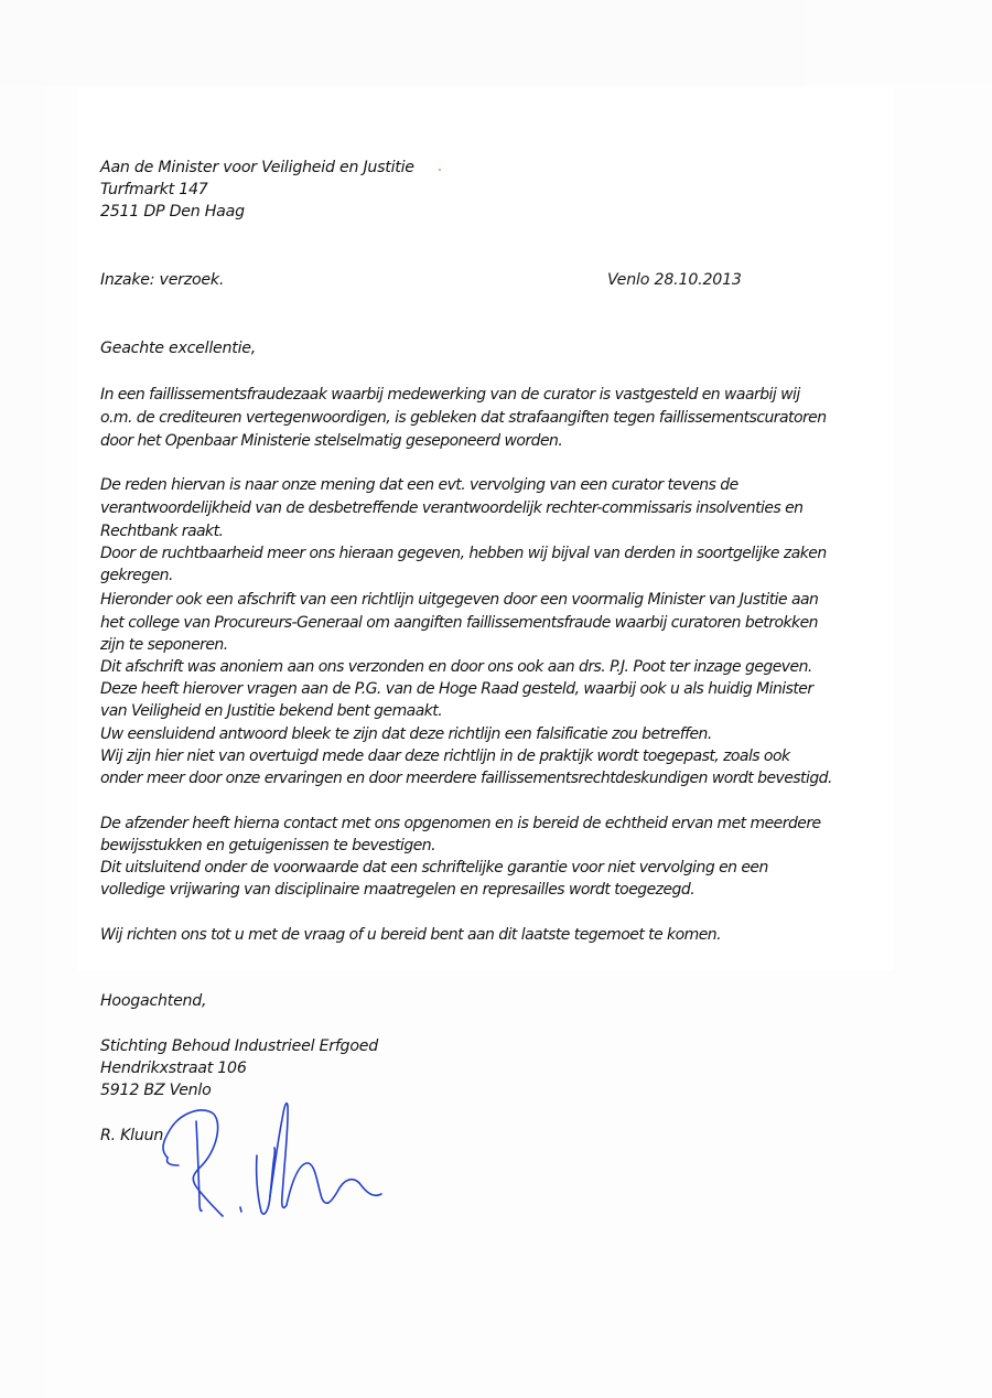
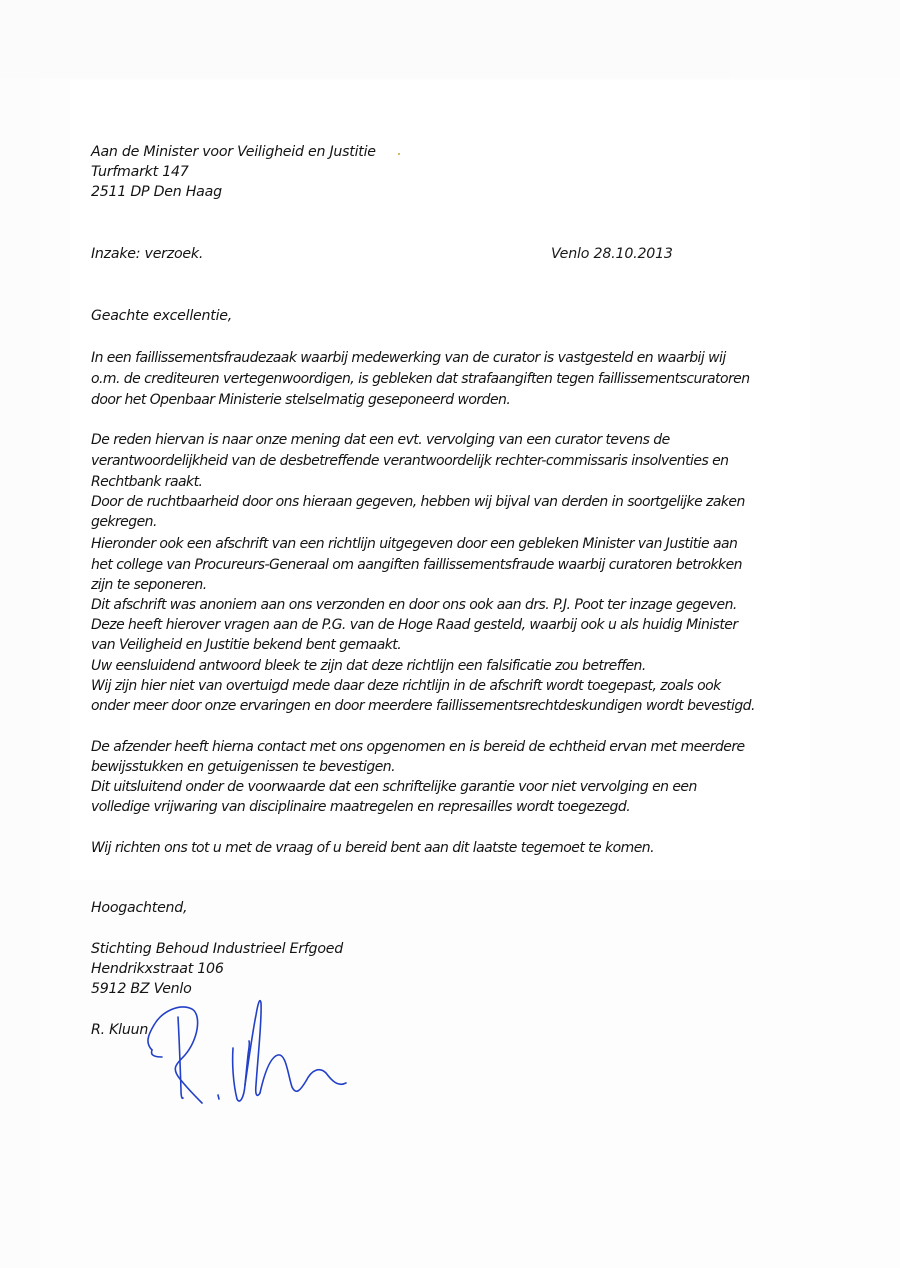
  Aan de Minister voor Veiligheid en Justitie
  Turfmarkt 147
  2511 DP Den Haag
  Inzake: verzoek.
  Venlo 28.10.2013
  Geachte excellentie,
  In een faillissementsfraudezaak waarbij medewerking van de curator is vastgesteld en waarbij wij
  o.m. de crediteuren vertegenwoordigen, is gebleken dat strafaangiften tegen faillissementscuratoren
  door het Openbaar Ministerie stelselmatig geseponeerd worden.
  De reden hiervan is naar onze mening dat een evt. vervolging van een curator tevens de
  verantwoordelijkheid van de desbetreffende verantwoordelijk rechter-commissaris insolventies en
  Rechtbank raakt.
- Door de ruchtbaarheid meer ons hieraan gegeven, hebben wij bijval van derden in soortgelijke zaken
+ Door de ruchtbaarheid door ons hieraan gegeven, hebben wij bijval van derden in soortgelijke zaken
  gekregen.
- Hieronder ook een afschrift van een richtlijn uitgegeven door een voormalig Minister van Justitie aan
+ Hieronder ook een afschrift van een richtlijn uitgegeven door een gebleken Minister van Justitie aan
  het college van Procureurs-Generaal om aangiften faillissementsfraude waarbij curatoren betrokken
  zijn te seponeren.
  Dit afschrift was anoniem aan ons verzonden en door ons ook aan drs. P.J. Poot ter inzage gegeven.
  Deze heeft hierover vragen aan de P.G. van de Hoge Raad gesteld, waarbij ook u als huidig Minister
  van Veiligheid en Justitie bekend bent gemaakt.
  Uw eensluidend antwoord bleek te zijn dat deze richtlijn een falsificatie zou betreffen.
- Wij zijn hier niet van overtuigd mede daar deze richtlijn in de praktijk wordt toegepast, zoals ook
+ Wij zijn hier niet van overtuigd mede daar deze richtlijn in de afschrift wordt toegepast, zoals ook
  onder meer door onze ervaringen en door meerdere faillissementsrechtdeskundigen wordt bevestigd.
  De afzender heeft hierna contact met ons opgenomen en is bereid de echtheid ervan met meerdere
  bewijsstukken en getuigenissen te bevestigen.
  Dit uitsluitend onder de voorwaarde dat een schriftelijke garantie voor niet vervolging en een
  volledige vrijwaring van disciplinaire maatregelen en represailles wordt toegezegd.
  Wij richten ons tot u met de vraag of u bereid bent aan dit laatste tegemoet te komen.
  Hoogachtend,
  Stichting Behoud Industrieel Erfgoed
  Hendrikxstraat 106
  5912 BZ Venlo
  R. Kluun
